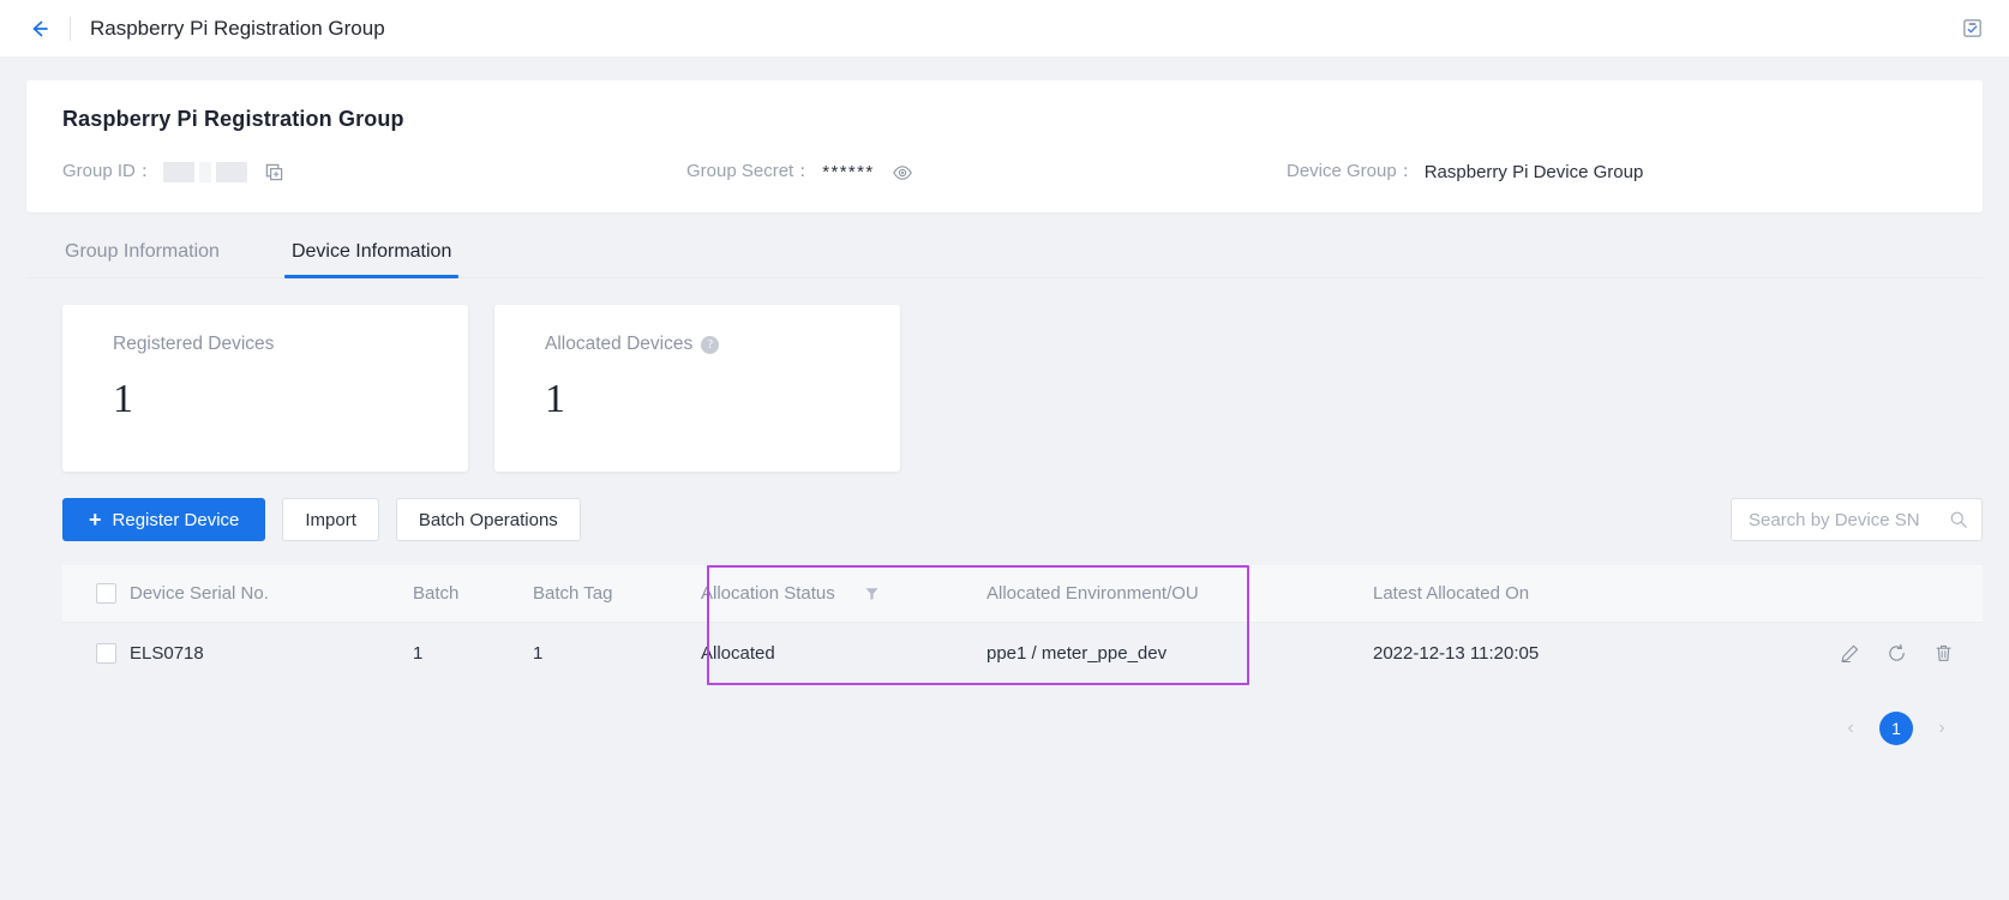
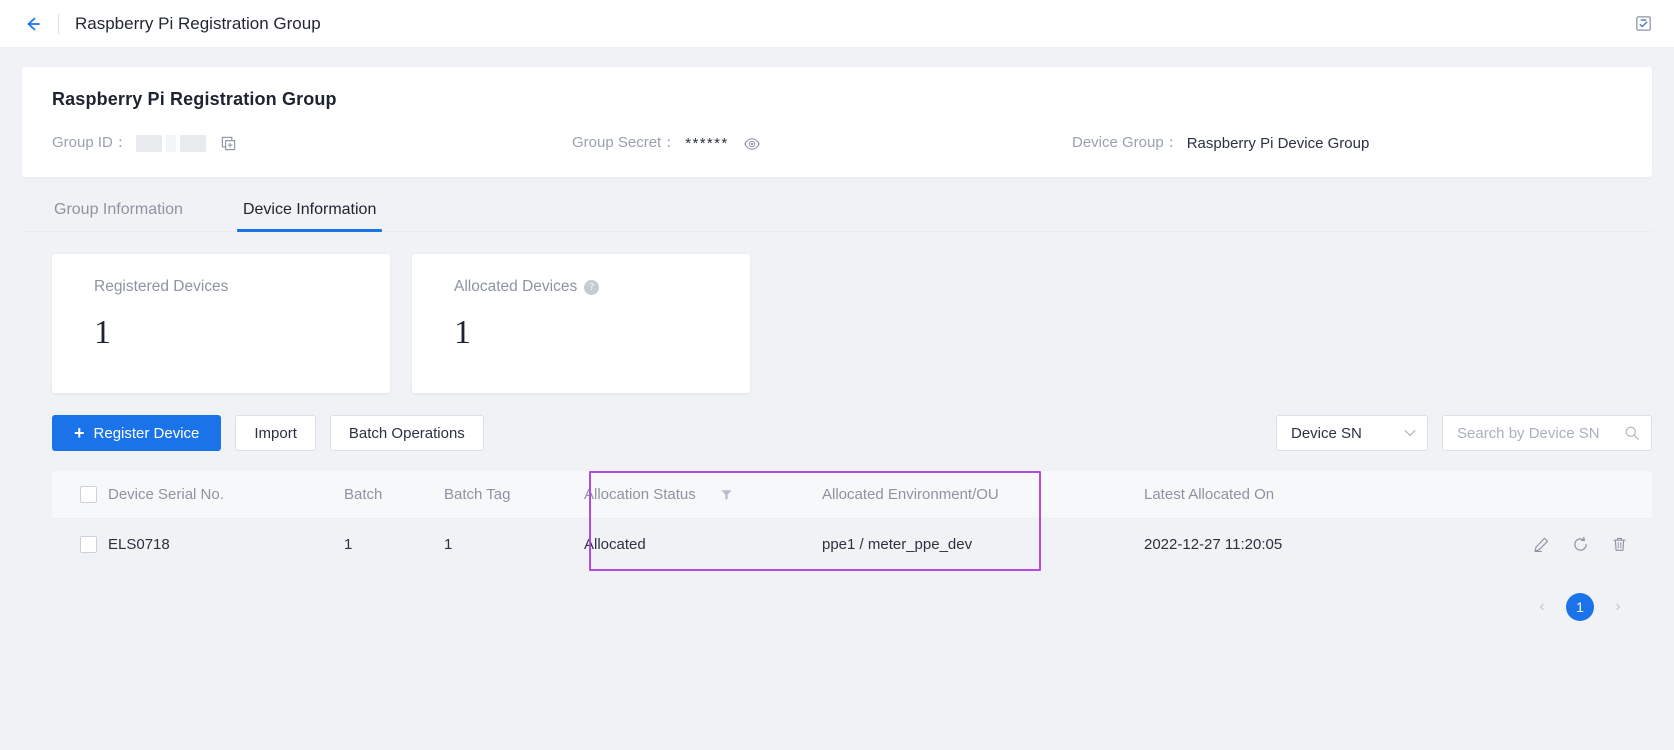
  Raspberry Pi Registration Group
  Raspberry Pi Registration Group
  Group ID：
  Group Secret：
  ******
  Device Group：
  Raspberry Pi Device Group
  Group Information
  Device Information
  Registered Devices
  1
  Allocated Devices
  ?
  1
  +
  Register Device
  Import
  Batch Operations
+ Device SN
  Search by Device SN
  	Device Serial No.	Batch	Batch Tag	Allocation Status	Allocated Environment/OU	Latest Allocated On
- 	ELS0718	1	1	Allocated	ppe1 / meter_ppe_dev	2022-12-13 11:20:05
+ 	ELS0718	1	1	Allocated	ppe1 / meter_ppe_dev	2022-12-27 11:20:05
  ‹
  1
  ›
